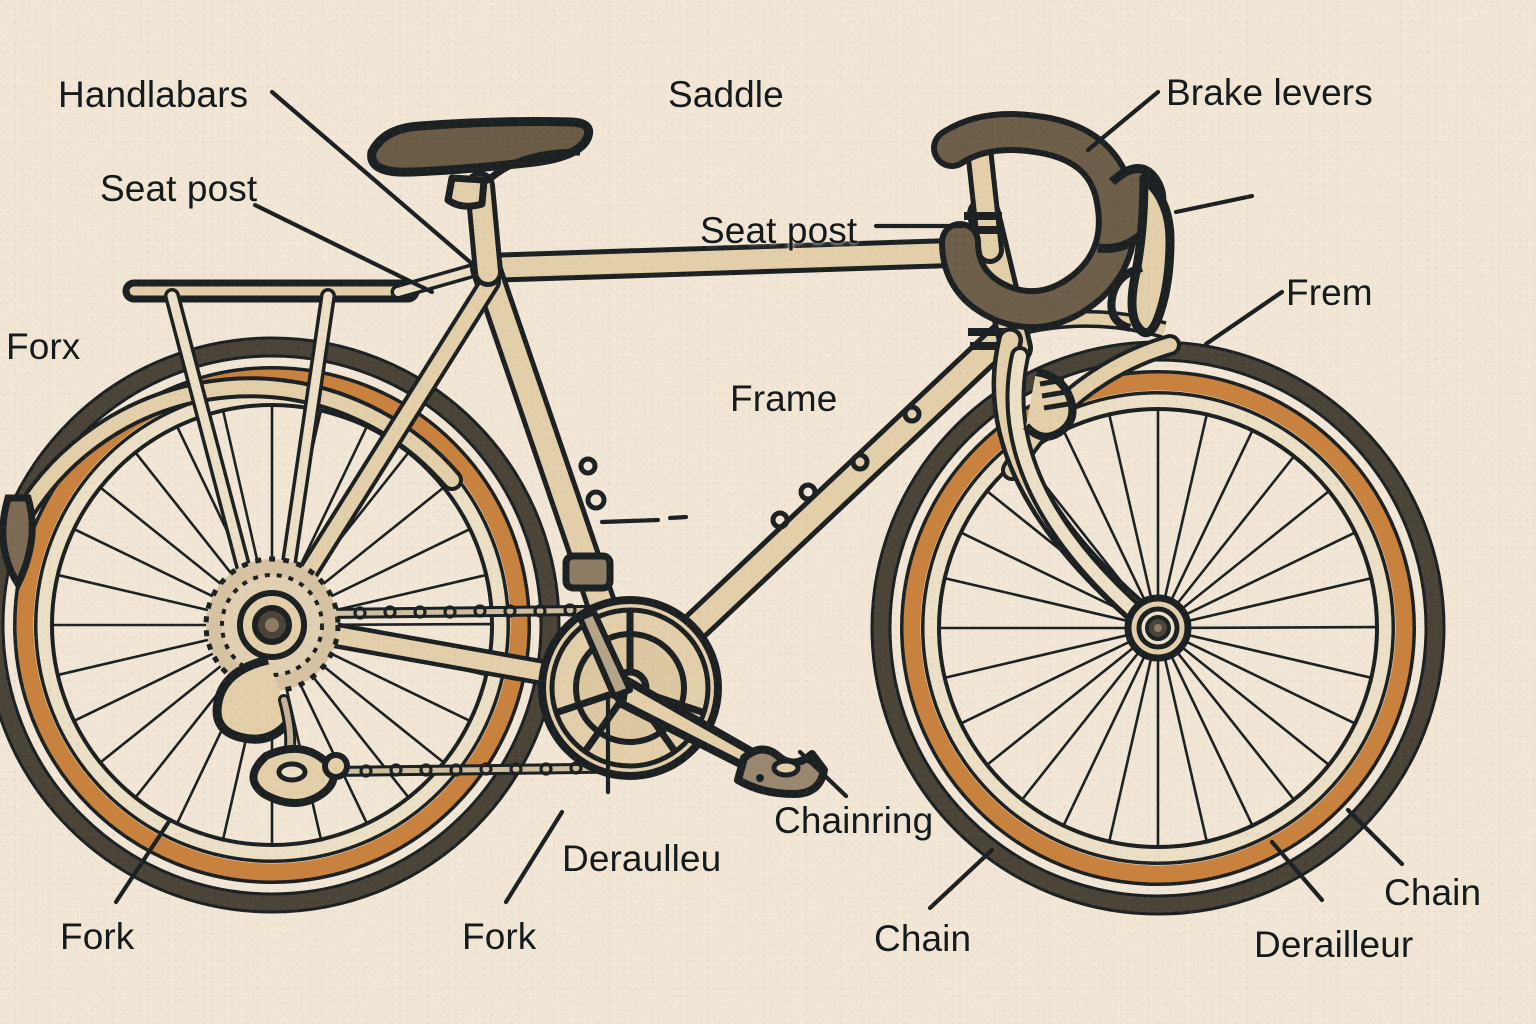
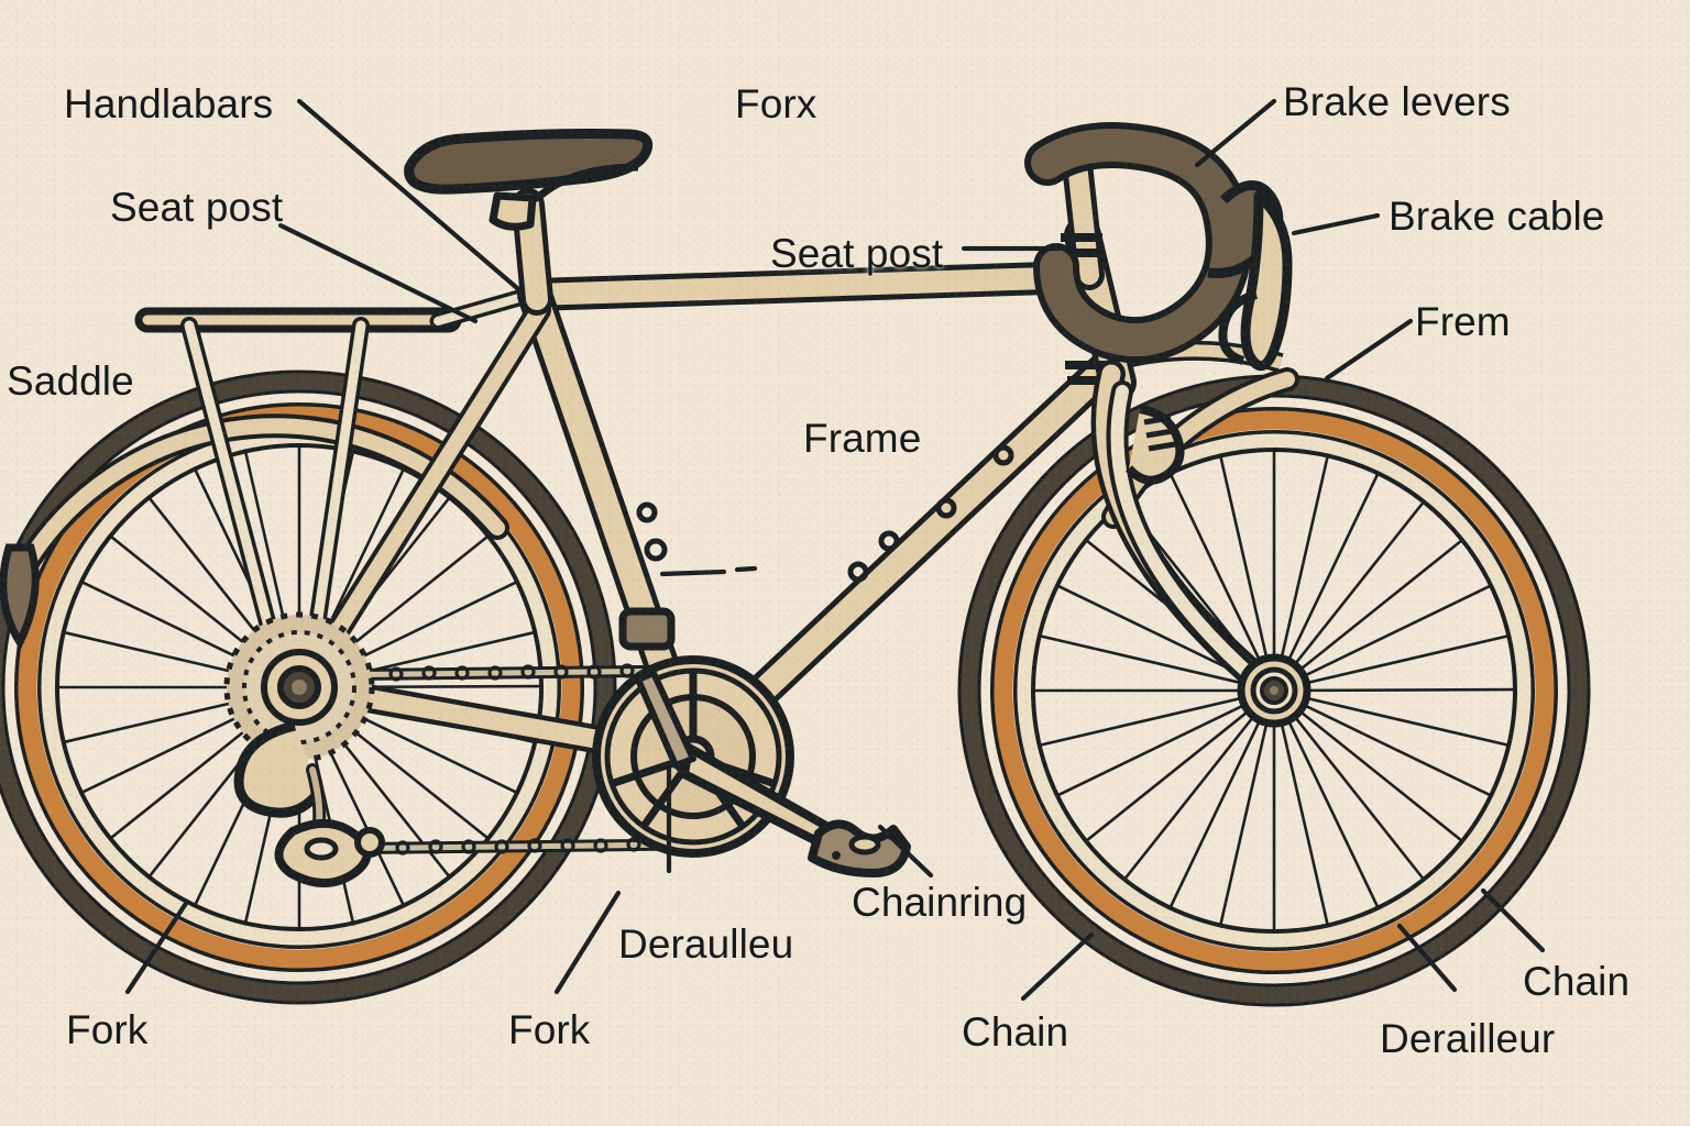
  Handlabars
- Saddle
+ Forx
  Brake levers
  Seat post
+ Brake cable
  Seat post
  Frem
- Forx
+ Saddle
  Frame
  Chainring
  Deraulleu
  Chain
  Fork
  Fork
  Chain
  Derailleur
